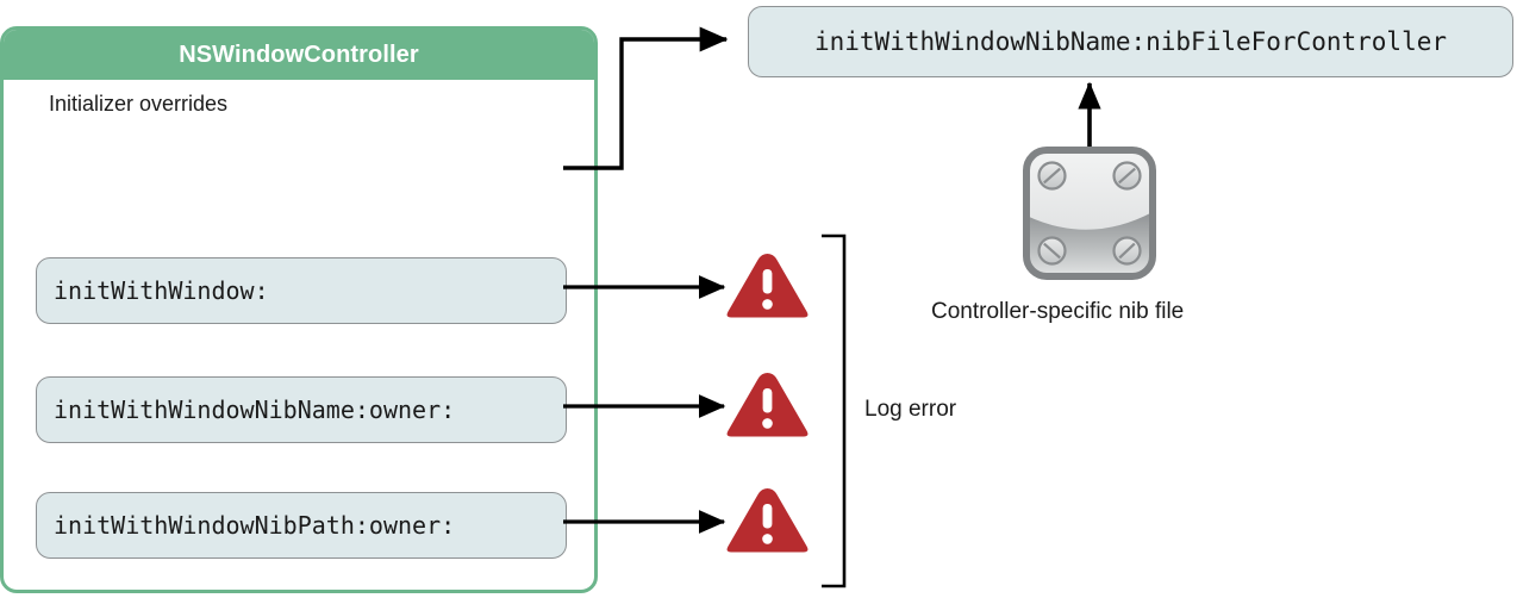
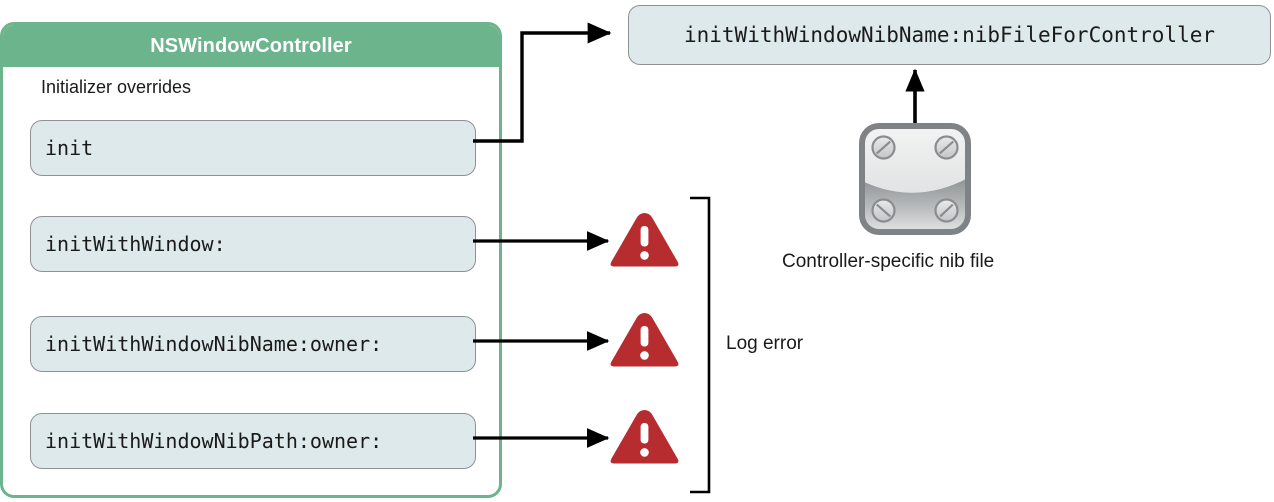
  NSWindowController
  Initializer overrides
+ init
  initWithWindow:
  initWithWindowNibName:owner:
  initWithWindowNibPath:owner:
  initWithWindowNibName:nibFileForController
  Log error
  Controller-specific nib file
